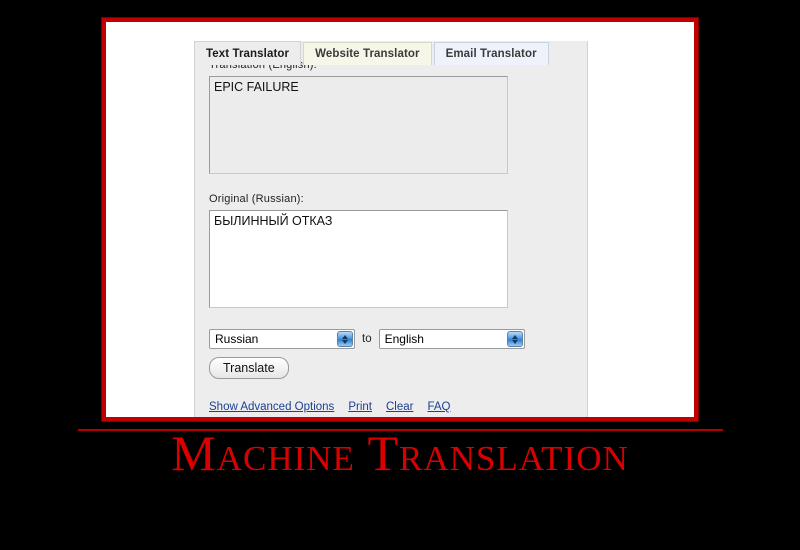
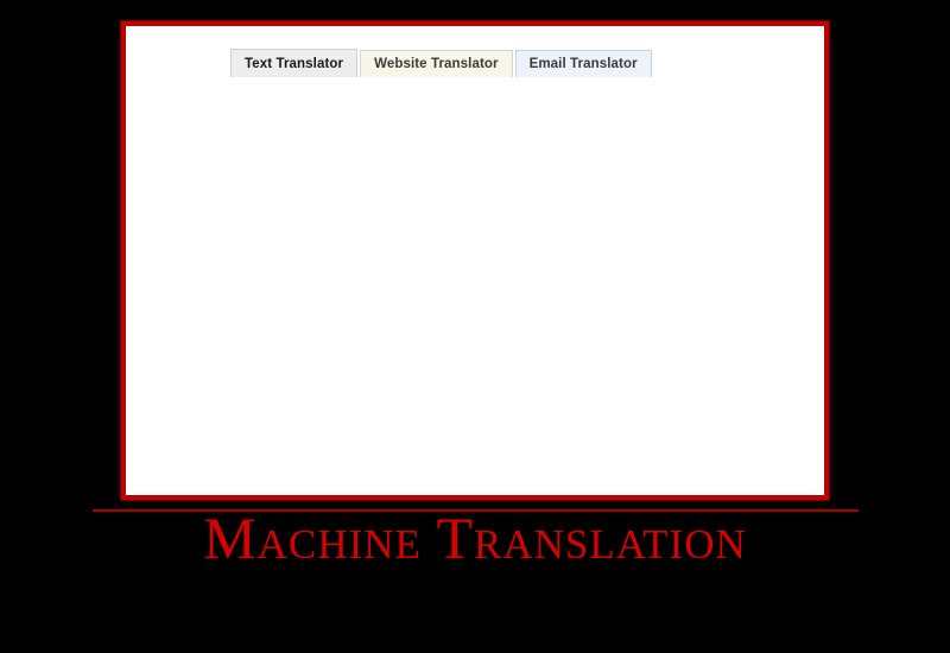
  Text Translator
  Website Translator
  Email Translator
- Translation (English):
- EPIC FAILURE
- Original (Russian):
- БЫЛИННЫЙ ОТКАЗ
- Russian
- to
- English
- Translate
- Show Advanced Options
- Print
- Clear
- FAQ
  Machine Translation
